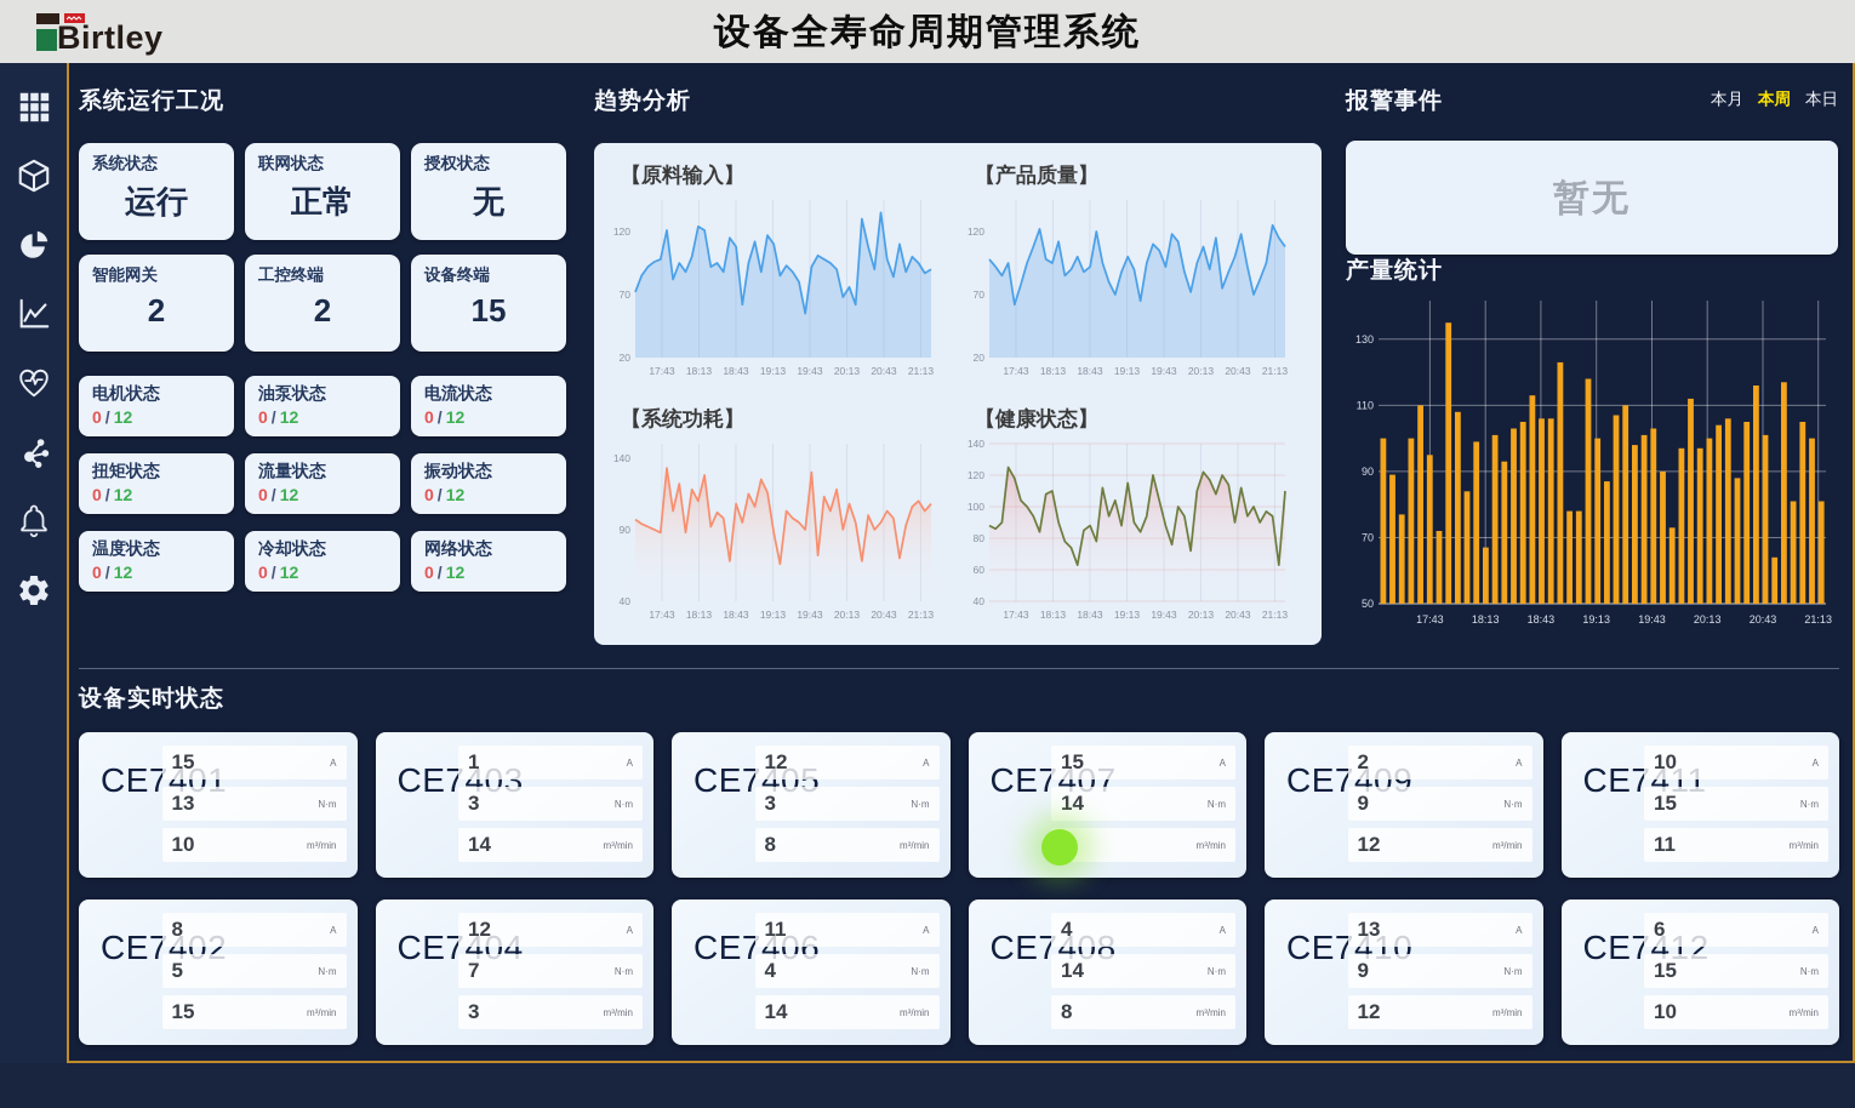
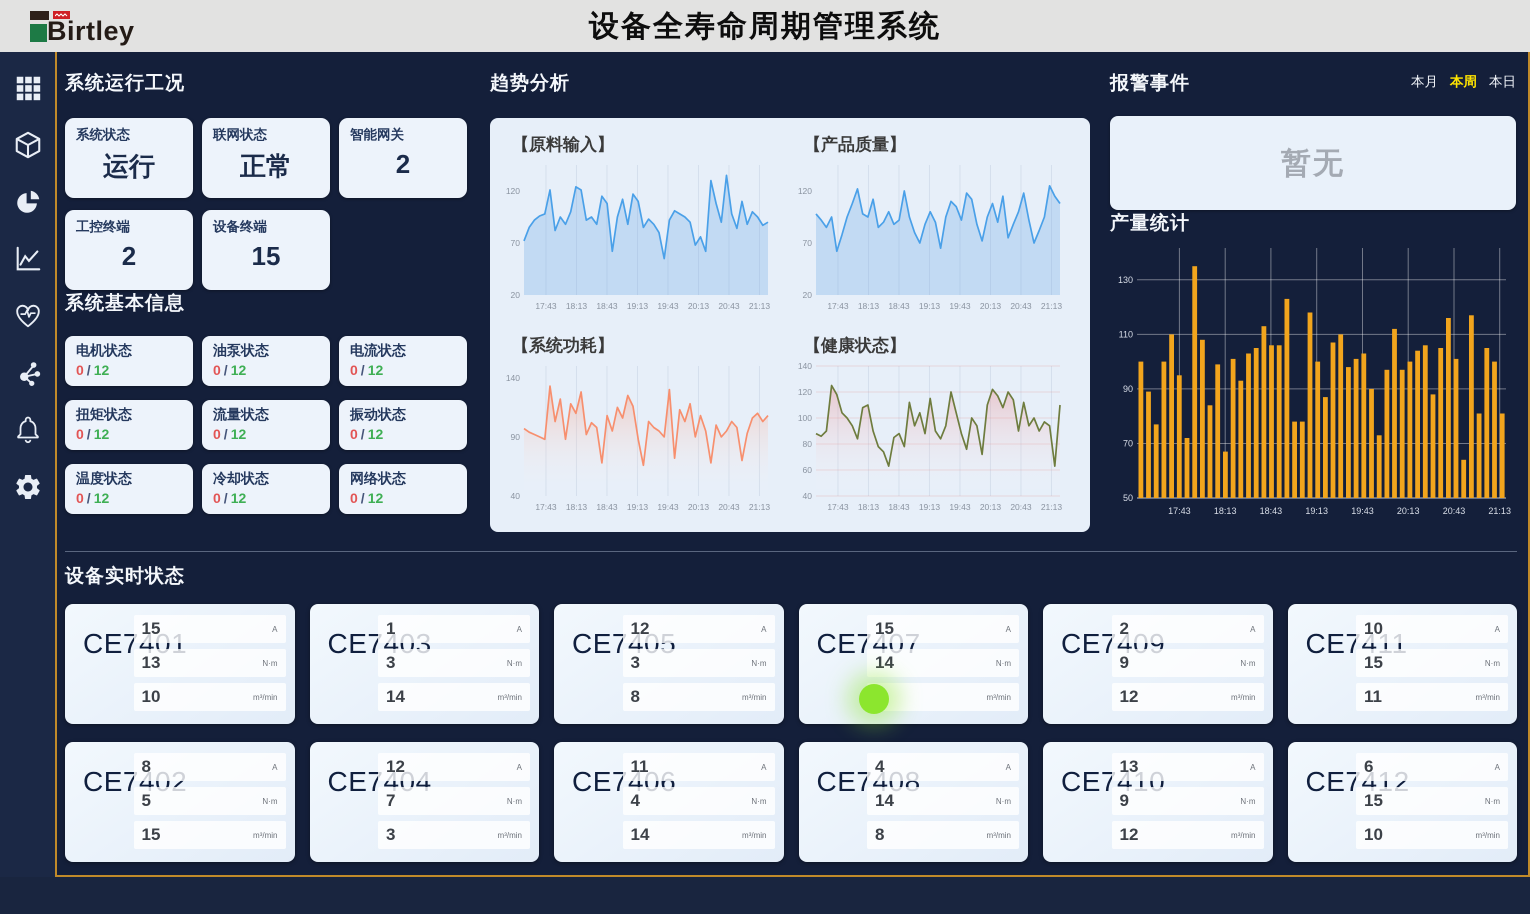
  Birtley
  设备全寿命周期管理系统
  系统运行工况
  系统状态
  运行
  联网状态
  正常
- 授权状态
- 无
  智能网关
  2
  工控终端
  2
  设备终端
  15
+ 系统基本信息
  电机状态
  0 / 12
  油泵状态
  0 / 12
  电流状态
  0 / 12
  扭矩状态
  0 / 12
  流量状态
  0 / 12
  振动状态
  0 / 12
  温度状态
  0 / 12
  冷却状态
  0 / 12
  网络状态
  0 / 12
  趋势分析
  【原料输入】
  120
  70
  20
  17:43
  18:13
  18:43
  19:13
  19:43
  20:13
  20:43
  21:13
  【产品质量】
  120
  70
  20
  17:43
  18:13
  18:43
  19:13
  19:43
  20:13
  20:43
  21:13
  【系统功耗】
  140
  90
  40
  17:43
  18:13
  18:43
  19:13
  19:43
  20:13
  20:43
  21:13
  【健康状态】
  140
  120
  100
  80
  60
  40
  17:43
  18:13
  18:43
  19:13
  19:43
  20:13
  20:43
  21:13
  报警事件
  本月
  本周
  本日
  暂无
  产量统计
  130
  110
  90
  70
  50
  17:43
  18:13
  18:43
  19:13
  19:43
  20:13
  20:43
  21:13
  设备实时状态
  CE7401
  15
  A
  13
  N·m
  10
  m³/min
  CE7403
  1
  A
  3
  N·m
  14
  m³/min
  CE7405
  12
  A
  3
  N·m
  8
  m³/min
  CE7407
  15
  A
  14
  N·m
  m³/min
  CE7409
  2
  A
  9
  N·m
  12
  m³/min
  CE7411
  10
  A
  15
  N·m
  11
  m³/min
  CE7402
  8
  A
  5
  N·m
  15
  m³/min
  CE7404
  12
  A
  7
  N·m
  3
  m³/min
  CE7406
  11
  A
  4
  N·m
  14
  m³/min
  CE7408
  4
  A
  14
  N·m
  8
  m³/min
  CE7410
  13
  A
  9
  N·m
  12
  m³/min
  CE7412
  6
  A
  15
  N·m
  10
  m³/min
